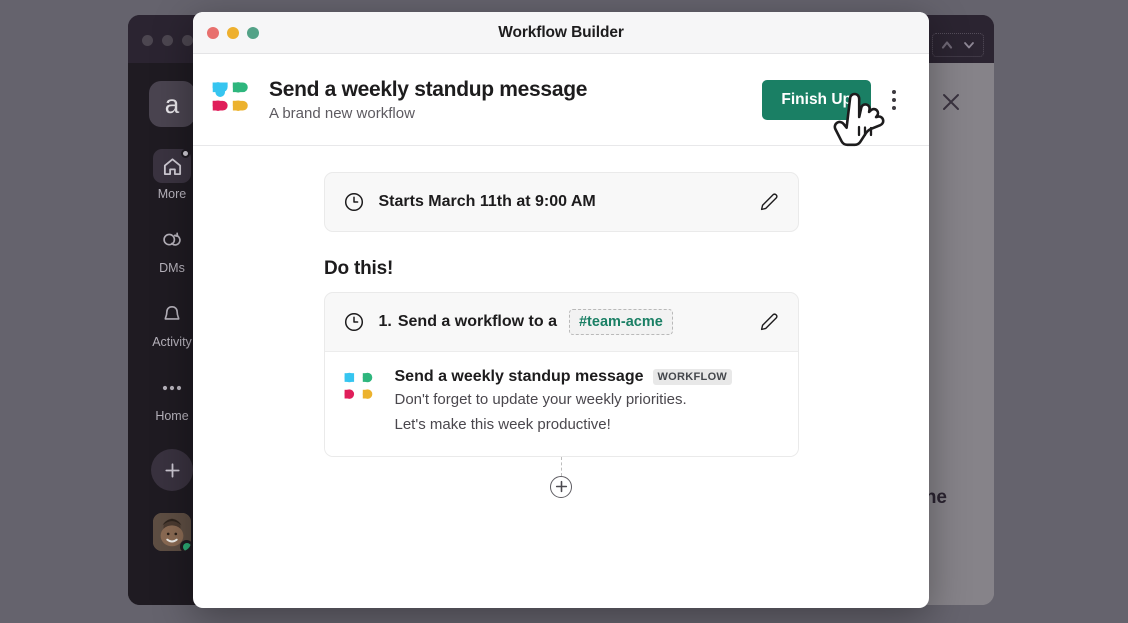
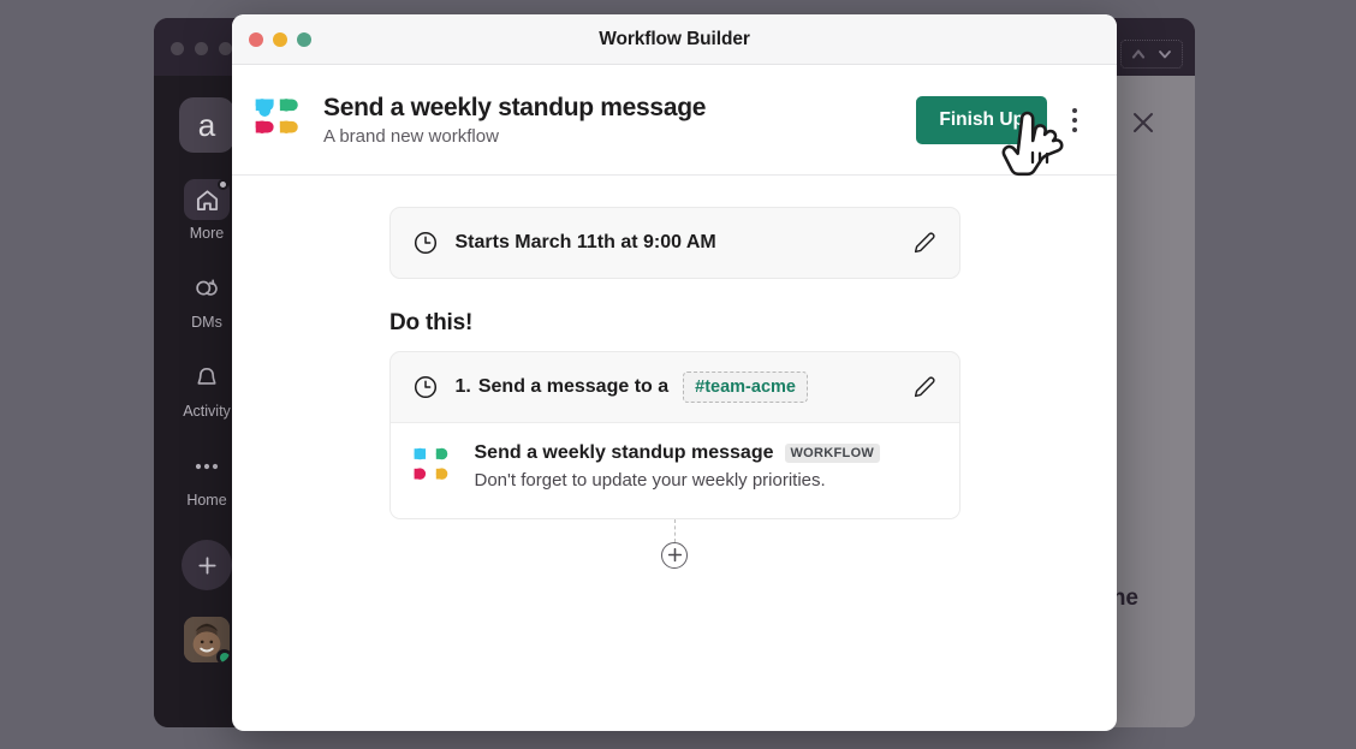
  a
  More
  DMs
  Activity
  Home
  ne
  Workflow Builder
  Send a weekly standup message
  A brand new workflow
  Finish Up
  Starts March 11th at 9:00 AM
  Do this!
  1.
- Send a workflow to a
+ Send a message to a
  #team-acme
  Send a weekly standup message
  WORKFLOW
  Don't forget to update your weekly priorities.
- Let's make this week productive!
